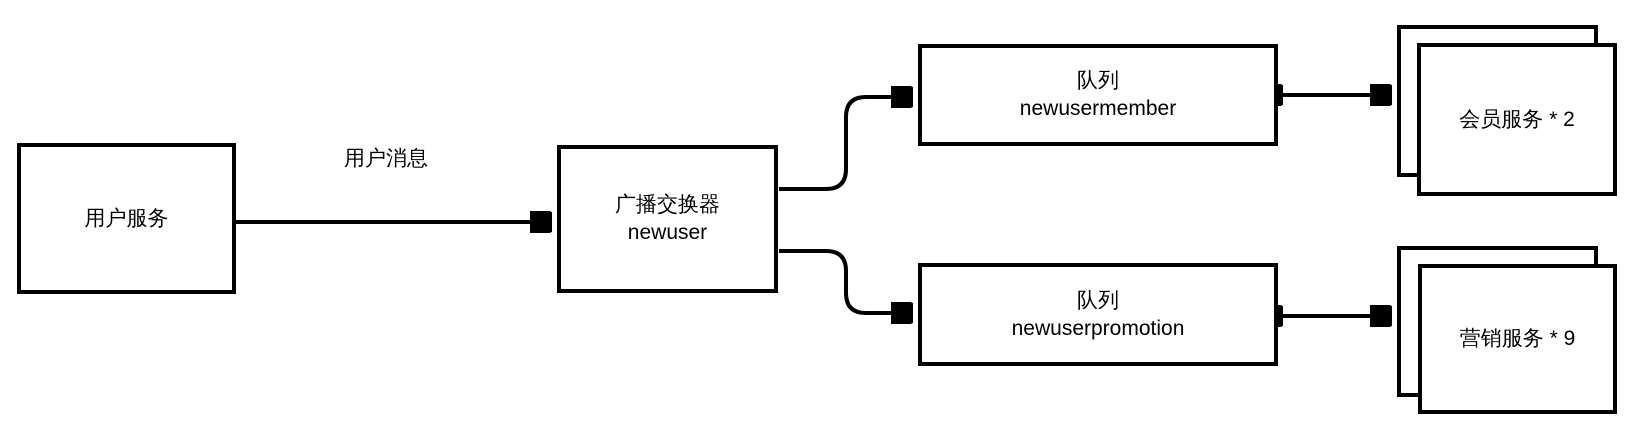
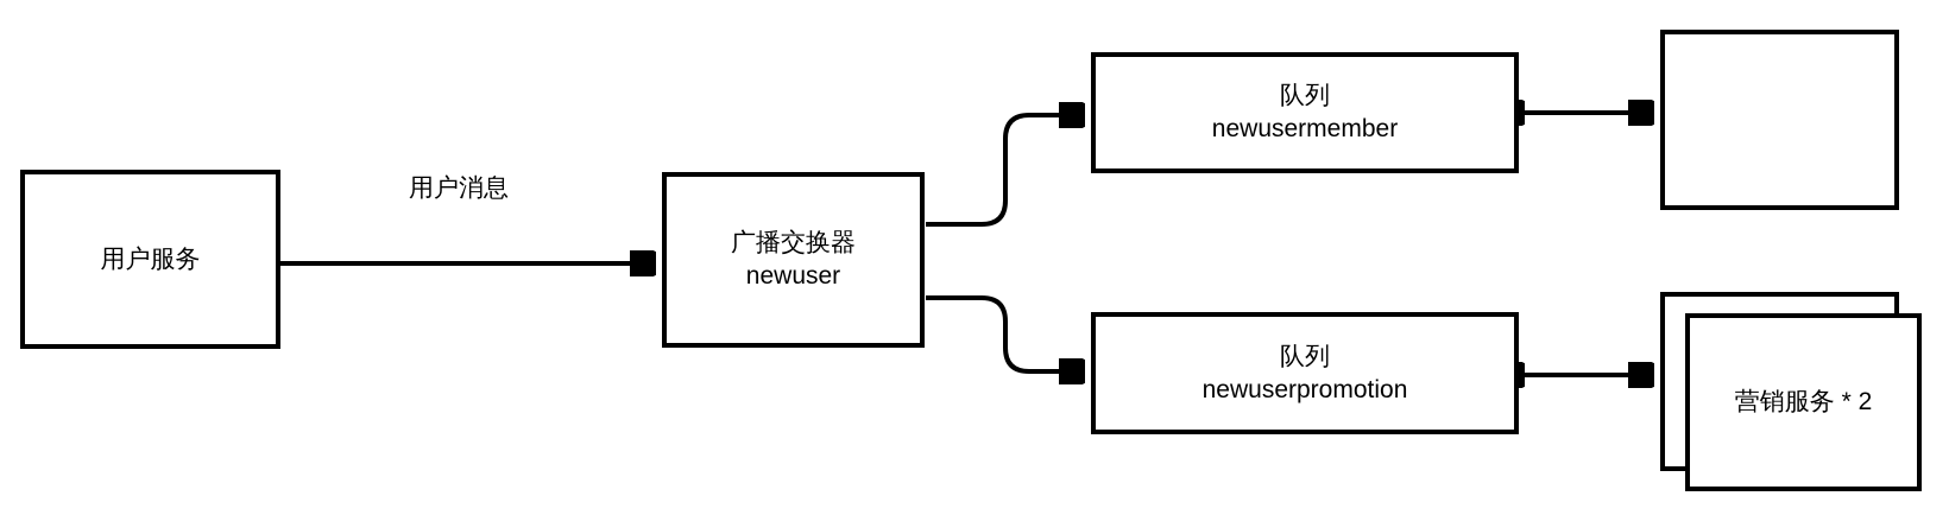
  用户服务
  用户消息
  广播交换器
  newuser
  队列
  newusermember
  队列
  newuserpromotion
- 会员服务 * 2
- 营销服务 * 9
+ 营销服务 * 2
